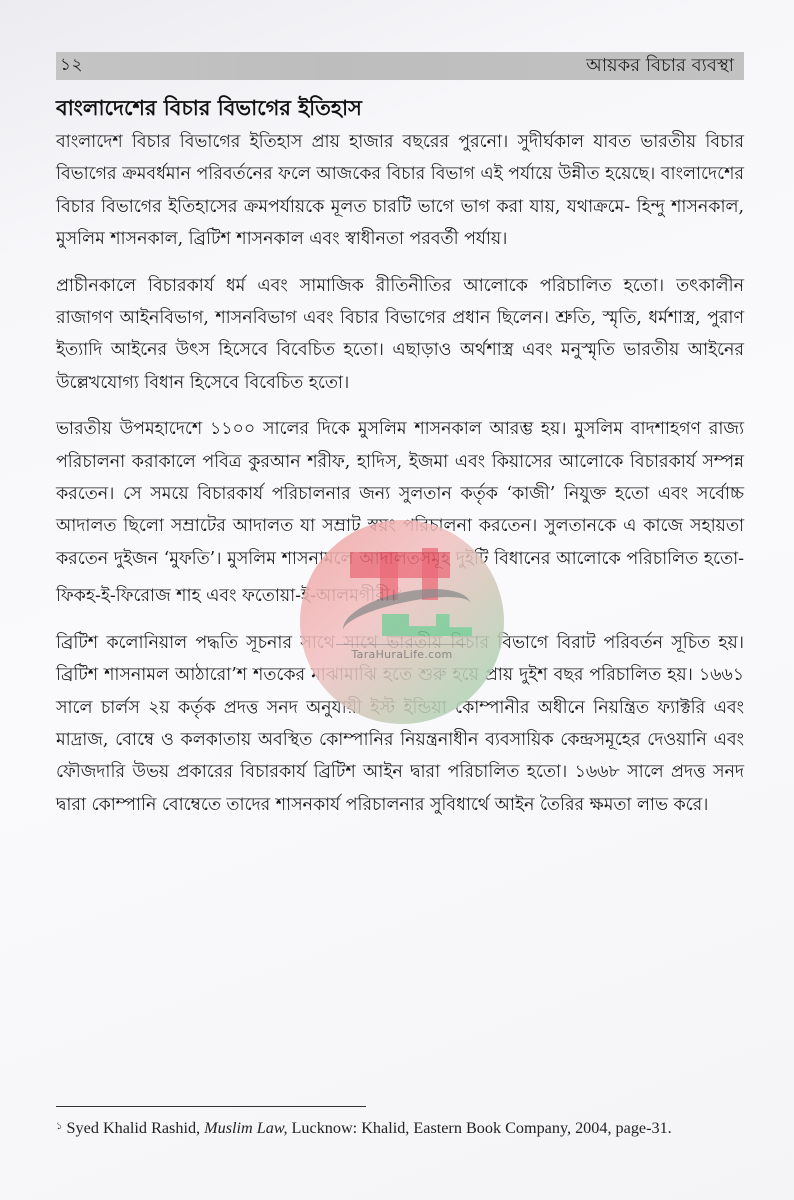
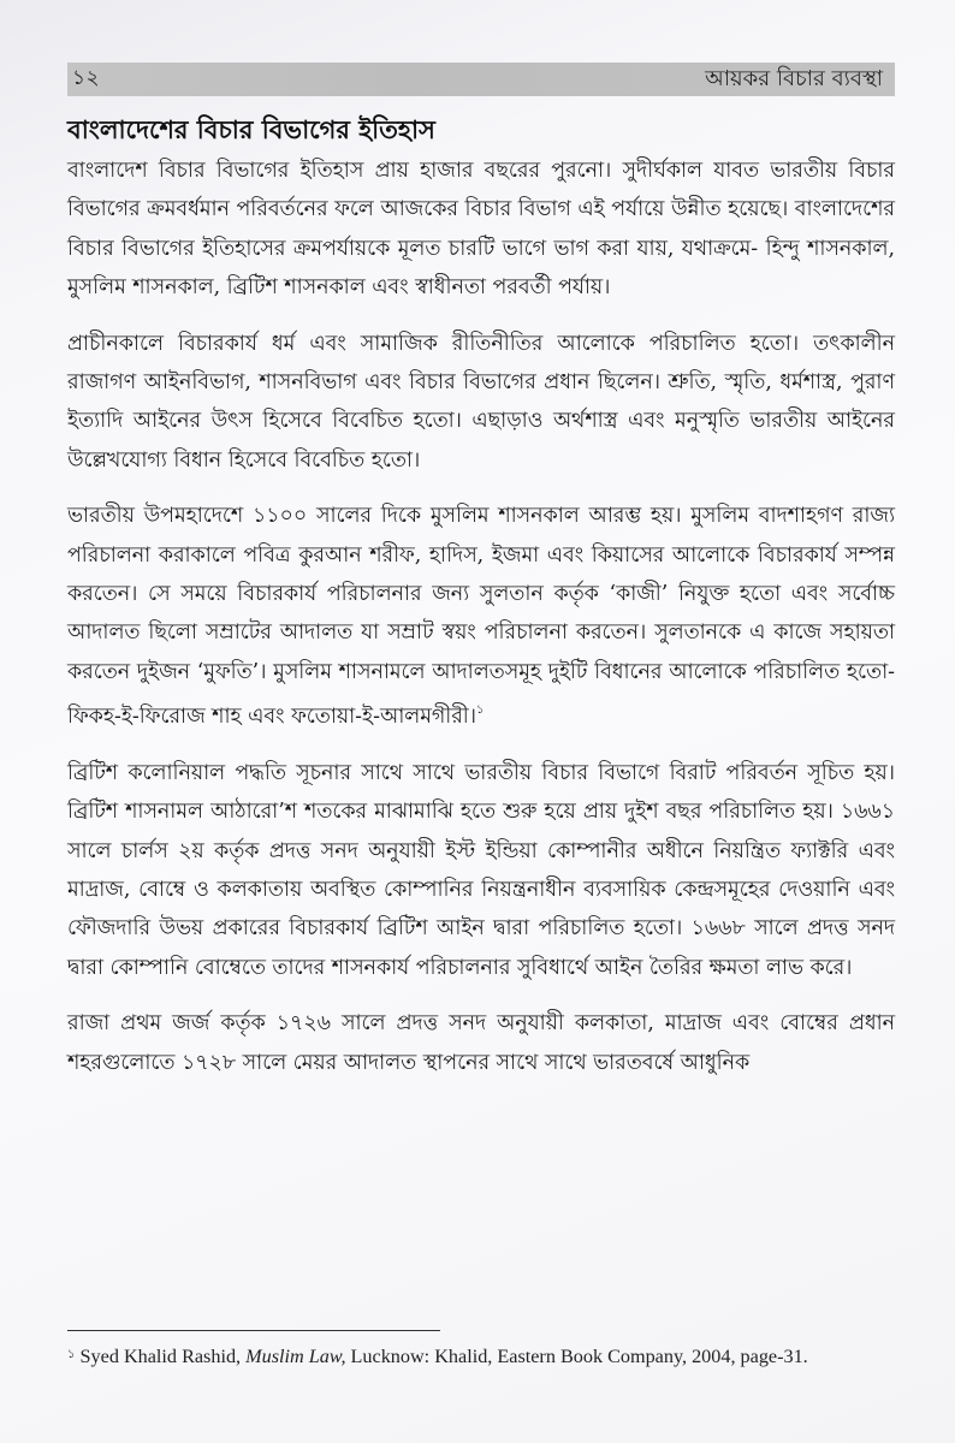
  ১২
  আয়কর বিচার ব্যবস্থা
  বাংলাদেশের বিচার বিভাগের ইতিহাস
  বাংলাদেশ বিচার বিভাগের ইতিহাস প্রায় হাজার বছরের পুরনো। সুদীর্ঘকাল যাবত ভারতীয় বিচার বিভাগের ক্রমবর্ধমান পরিবর্তনের ফলে আজকের বিচার বিভাগ এই পর্যায়ে উন্নীত হয়েছে। বাংলাদেশের বিচার বিভাগের ইতিহাসের ক্রমপর্যায়কে মূলত চারটি ভাগে ভাগ করা যায়, যথাক্রমে- হিন্দু শাসনকাল, মুসলিম শাসনকাল, ব্রিটিশ শাসনকাল এবং স্বাধীনতা পরবর্তী পর্যায়।
  প্রাচীনকালে বিচারকার্য ধর্ম এবং সামাজিক রীতিনীতির আলোকে পরিচালিত হতো। তৎকালীন রাজাগণ আইনবিভাগ, শাসনবিভাগ এবং বিচার বিভাগের প্রধান ছিলেন। শ্রুতি, স্মৃতি, ধর্মশাস্ত্র, পুরাণ ইত্যাদি আইনের উৎস হিসেবে বিবেচিত হতো। এছাড়াও অর্থশাস্ত্র এবং মনুস্মৃতি ভারতীয় আইনের উল্লেখযোগ্য বিধান হিসেবে বিবেচিত হতো।
  ভারতীয় উপমহাদেশে ১১০০ সালের দিকে মুসলিম শাসনকাল আরম্ভ হয়। মুসলিম বাদশাহগণ রাজ্য পরিচালনা করাকালে পবিত্র কুরআন শরীফ, হাদিস, ইজমা এবং কিয়াসের আলোকে বিচারকার্য সম্পন্ন করতেন। সে সময়ে বিচারকার্য পরিচালনার জন্য সুলতান কর্তৃক ‘কাজী’ নিযুক্ত হতো এবং সর্বোচ্চ আদালত ছিলো সম্রাটের আদালত যা সম্রাট স্বয়ং পরিচালনা করতেন। সুলতানকে এ কাজে সহায়তা করতেন দুইজন ‘মুফতি’। মুসলিম শাসনামলে আদালতসমূহ দুইটি বিধানের আলোকে পরিচালিত হতো- ফিকহ-ই-ফিরোজ শাহ এবং ফতোয়া-ই-আলমগীরী।১
  ব্রিটিশ কলোনিয়াল পদ্ধতি সূচনার সাথে সাথে ভারতীয় বিচার বিভাগে বিরাট পরিবর্তন সূচিত হয়। ব্রিটিশ শাসনামল আঠারো’শ শতকের মাঝামাঝি হতে শুরু হয়ে প্রায় দুইশ বছর পরিচালিত হয়। ১৬৬১ সালে চার্লস ২য় কর্তৃক প্রদত্ত সনদ অনুযায়ী ইস্ট ইন্ডিয়া কোম্পানীর অধীনে নিয়ন্ত্রিত ফ্যাক্টরি এবং মাদ্রাজ, বোম্বে ও কলকাতায় অবস্থিত কোম্পানির নিয়ন্ত্রনাধীন ব্যবসায়িক কেন্দ্রসমূহের দেওয়ানি এবং ফৌজদারি উভয় প্রকারের বিচারকার্য ব্রিটিশ আইন দ্বারা পরিচালিত হতো। ১৬৬৮ সালে প্রদত্ত সনদ দ্বারা কোম্পানি বোম্বেতে তাদের শাসনকার্য পরিচালনার সুবিধার্থে আইন তৈরির ক্ষমতা লাভ করে।
+ রাজা প্রথম জর্জ কর্তৃক ১৭২৬ সালে প্রদত্ত সনদ অনুযায়ী কলকাতা, মাদ্রাজ এবং বোম্বের প্রধান শহরগুলোতে ১৭২৮ সালে মেয়র আদালত স্থাপনের সাথে সাথে ভারতবর্ষে আধুনিক
  ১ Syed Khalid Rashid, Muslim Law, Lucknow: Khalid, Eastern Book Company, 2004, page-31.
- TaraHuraLife.com
